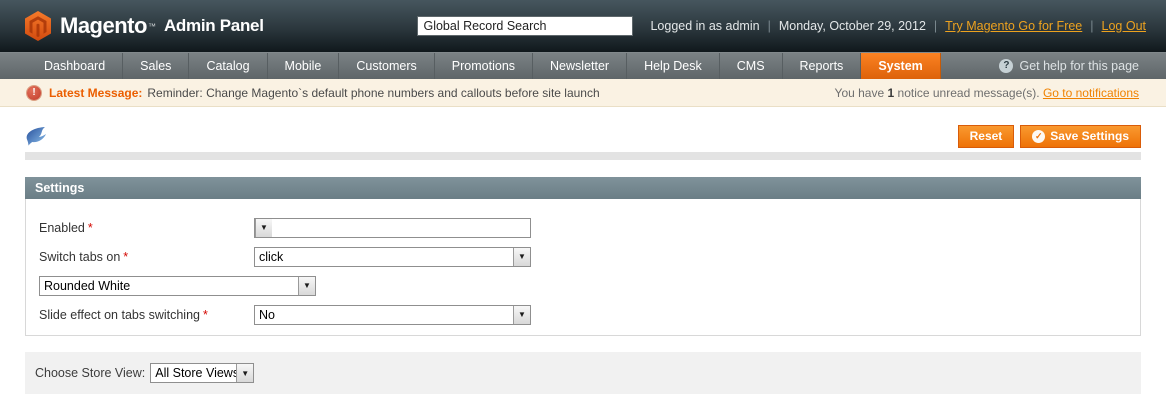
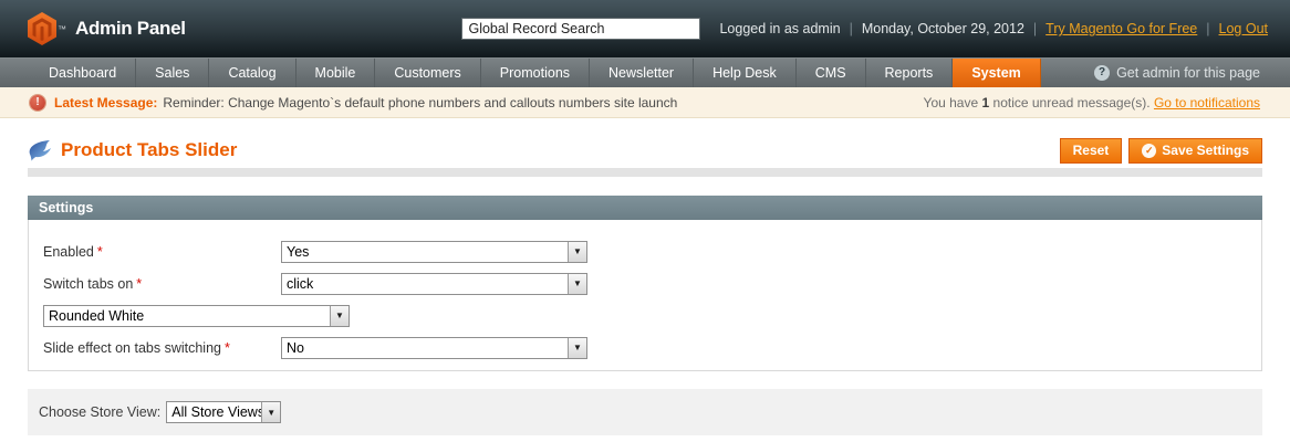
- Magento
  ™
  Admin Panel
  Global Record Search
  Logged in as admin
  |
  Monday, October 29, 2012
  |
  Try Magento Go for Free
  |
  Log Out
  Dashboard
  Sales
  Catalog
  Mobile
  Customers
  Promotions
  Newsletter
  Help Desk
  CMS
  Reports
  System
  ?
- Get help for this page
+ Get admin for this page
  !
  Latest Message:
- Reminder: Change Magento`s default phone numbers and callouts before site launch
+ Reminder: Change Magento`s default phone numbers and callouts numbers site launch
  You have 1 notice unread message(s). Go to notifications
+ Product Tabs Slider
  Reset
  ✓
  Save Settings
  Settings
  Enabled *
+ Yes
  ▼
  Switch tabs on *
  click
  ▼
  Rounded White
  ▼
  Slide effect on tabs switching *
  No
  ▼
  Choose Store View:
  All Store View
  ▼
